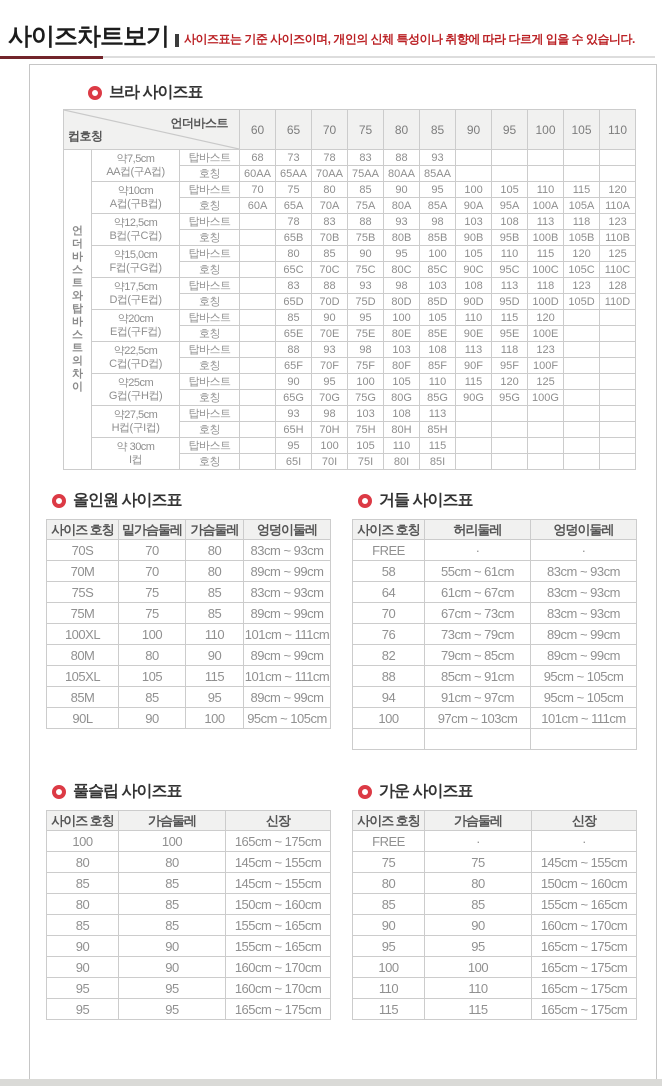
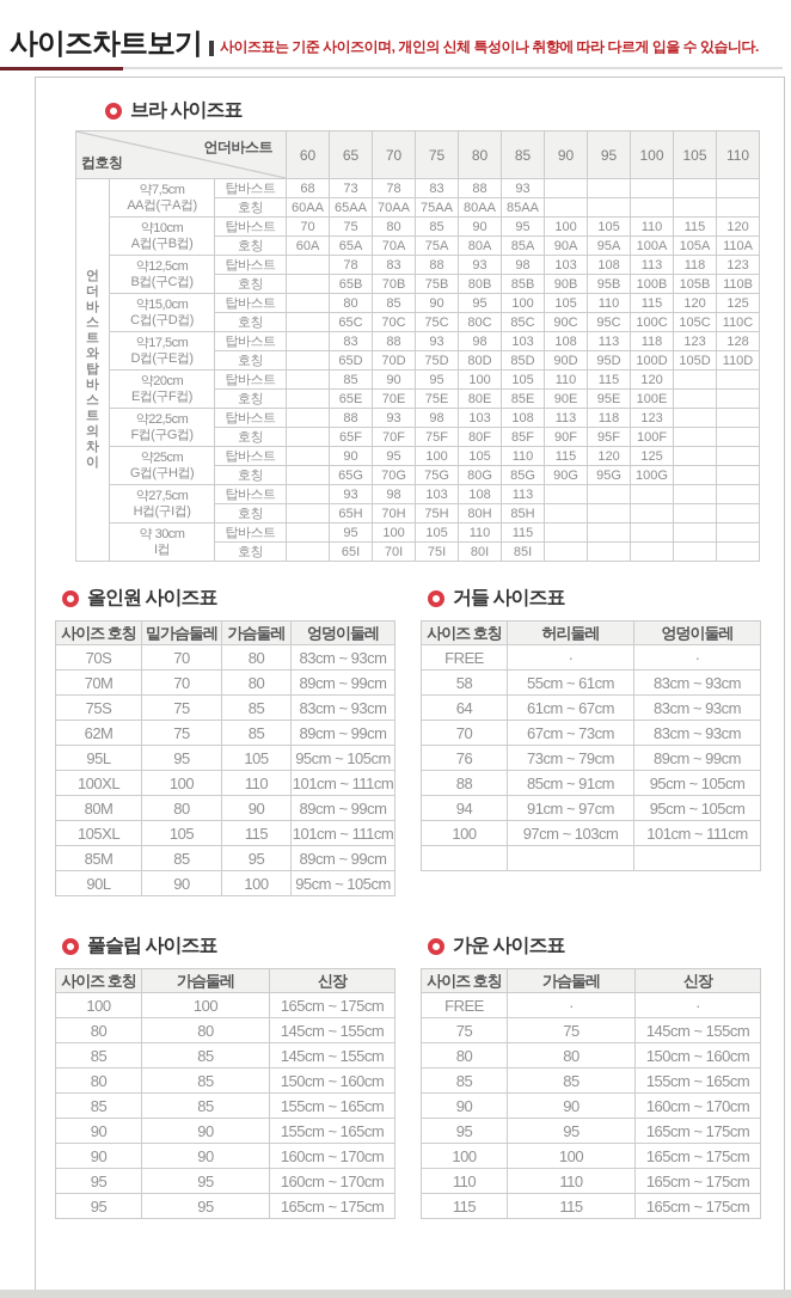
  사이즈차트보기
  사이즈표는 기준 사이즈이며, 개인의 신체 특성이나 취향에 따라 다르게 입을 수 있습니다.
  브라 사이즈표
  언더바스트 컵호칭	60	65	70	75	80	85	90	95	100	105	110
  언 더 바 스 트 와 탑 바 스 트 의 차 이	약7,5cmAA컵(구A컵)	탑바스트	68	73	78	83	88	93
  호칭	60AA	65AA	70AA	75AA	80AA	85AA
  약10cmA컵(구B컵)	탑바스트	70	75	80	85	90	95	100	105	110	115	120
  호칭	60A	65A	70A	75A	80A	85A	90A	95A	100A	105A	110A
  약12,5cmB컵(구C컵)	탑바스트		78	83	88	93	98	103	108	113	118	123
  호칭		65B	70B	75B	80B	85B	90B	95B	100B	105B	110B
- 약15,0cmF컵(구G컵)	탑바스트		80	85	90	95	100	105	110	115	120	125
+ 약15,0cmC컵(구D컵)	탑바스트		80	85	90	95	100	105	110	115	120	125
  호칭		65C	70C	75C	80C	85C	90C	95C	100C	105C	110C
  약17,5cmD컵(구E컵)	탑바스트		83	88	93	98	103	108	113	118	123	128
  호칭		65D	70D	75D	80D	85D	90D	95D	100D	105D	110D
  약20cmE컵(구F컵)	탑바스트		85	90	95	100	105	110	115	120
  호칭		65E	70E	75E	80E	85E	90E	95E	100E
- 약22,5cmC컵(구D컵)	탑바스트		88	93	98	103	108	113	118	123
+ 약22,5cmF컵(구G컵)	탑바스트		88	93	98	103	108	113	118	123
  호칭		65F	70F	75F	80F	85F	90F	95F	100F
  약25cmG컵(구H컵)	탑바스트		90	95	100	105	110	115	120	125
  호칭		65G	70G	75G	80G	85G	90G	95G	100G
  약27,5cmH컵(구I컵)	탑바스트		93	98	103	108	113
  호칭		65H	70H	75H	80H	85H
  약 30cmI컵	탑바스트		95	100	105	110	115
  호칭		65I	70I	75I	80I	85I
  올인원 사이즈표
  사이즈 호칭	밑가슴둘레	가슴둘레	엉덩이둘레
  70S	70	80	83cm ~ 93cm
  70M	70	80	89cm ~ 99cm
  75S	75	85	83cm ~ 93cm
- 75M	75	85	89cm ~ 99cm
+ 62M	75	85	89cm ~ 99cm
+ 95L	95	105	95cm ~ 105cm
  100XL	100	110	101cm ~ 111cm
  80M	80	90	89cm ~ 99cm
  105XL	105	115	101cm ~ 111cm
  85M	85	95	89cm ~ 99cm
  90L	90	100	95cm ~ 105cm
  거들 사이즈표
  사이즈 호칭	허리둘레	엉덩이둘레
  FREE	·	·
  58	55cm ~ 61cm	83cm ~ 93cm
  64	61cm ~ 67cm	83cm ~ 93cm
  70	67cm ~ 73cm	83cm ~ 93cm
  76	73cm ~ 79cm	89cm ~ 99cm
- 82	79cm ~ 85cm	89cm ~ 99cm
  88	85cm ~ 91cm	95cm ~ 105cm
  94	91cm ~ 97cm	95cm ~ 105cm
  100	97cm ~ 103cm	101cm ~ 111cm
  풀슬립 사이즈표
  사이즈 호칭	가슴둘레	신장
  100	100	165cm ~ 175cm
  80	80	145cm ~ 155cm
  85	85	145cm ~ 155cm
  80	85	150cm ~ 160cm
  85	85	155cm ~ 165cm
  90	90	155cm ~ 165cm
  90	90	160cm ~ 170cm
  95	95	160cm ~ 170cm
  95	95	165cm ~ 175cm
  가운 사이즈표
  사이즈 호칭	가슴둘레	신장
  FREE	·	·
  75	75	145cm ~ 155cm
  80	80	150cm ~ 160cm
  85	85	155cm ~ 165cm
  90	90	160cm ~ 170cm
  95	95	165cm ~ 175cm
  100	100	165cm ~ 175cm
  110	110	165cm ~ 175cm
  115	115	165cm ~ 175cm
